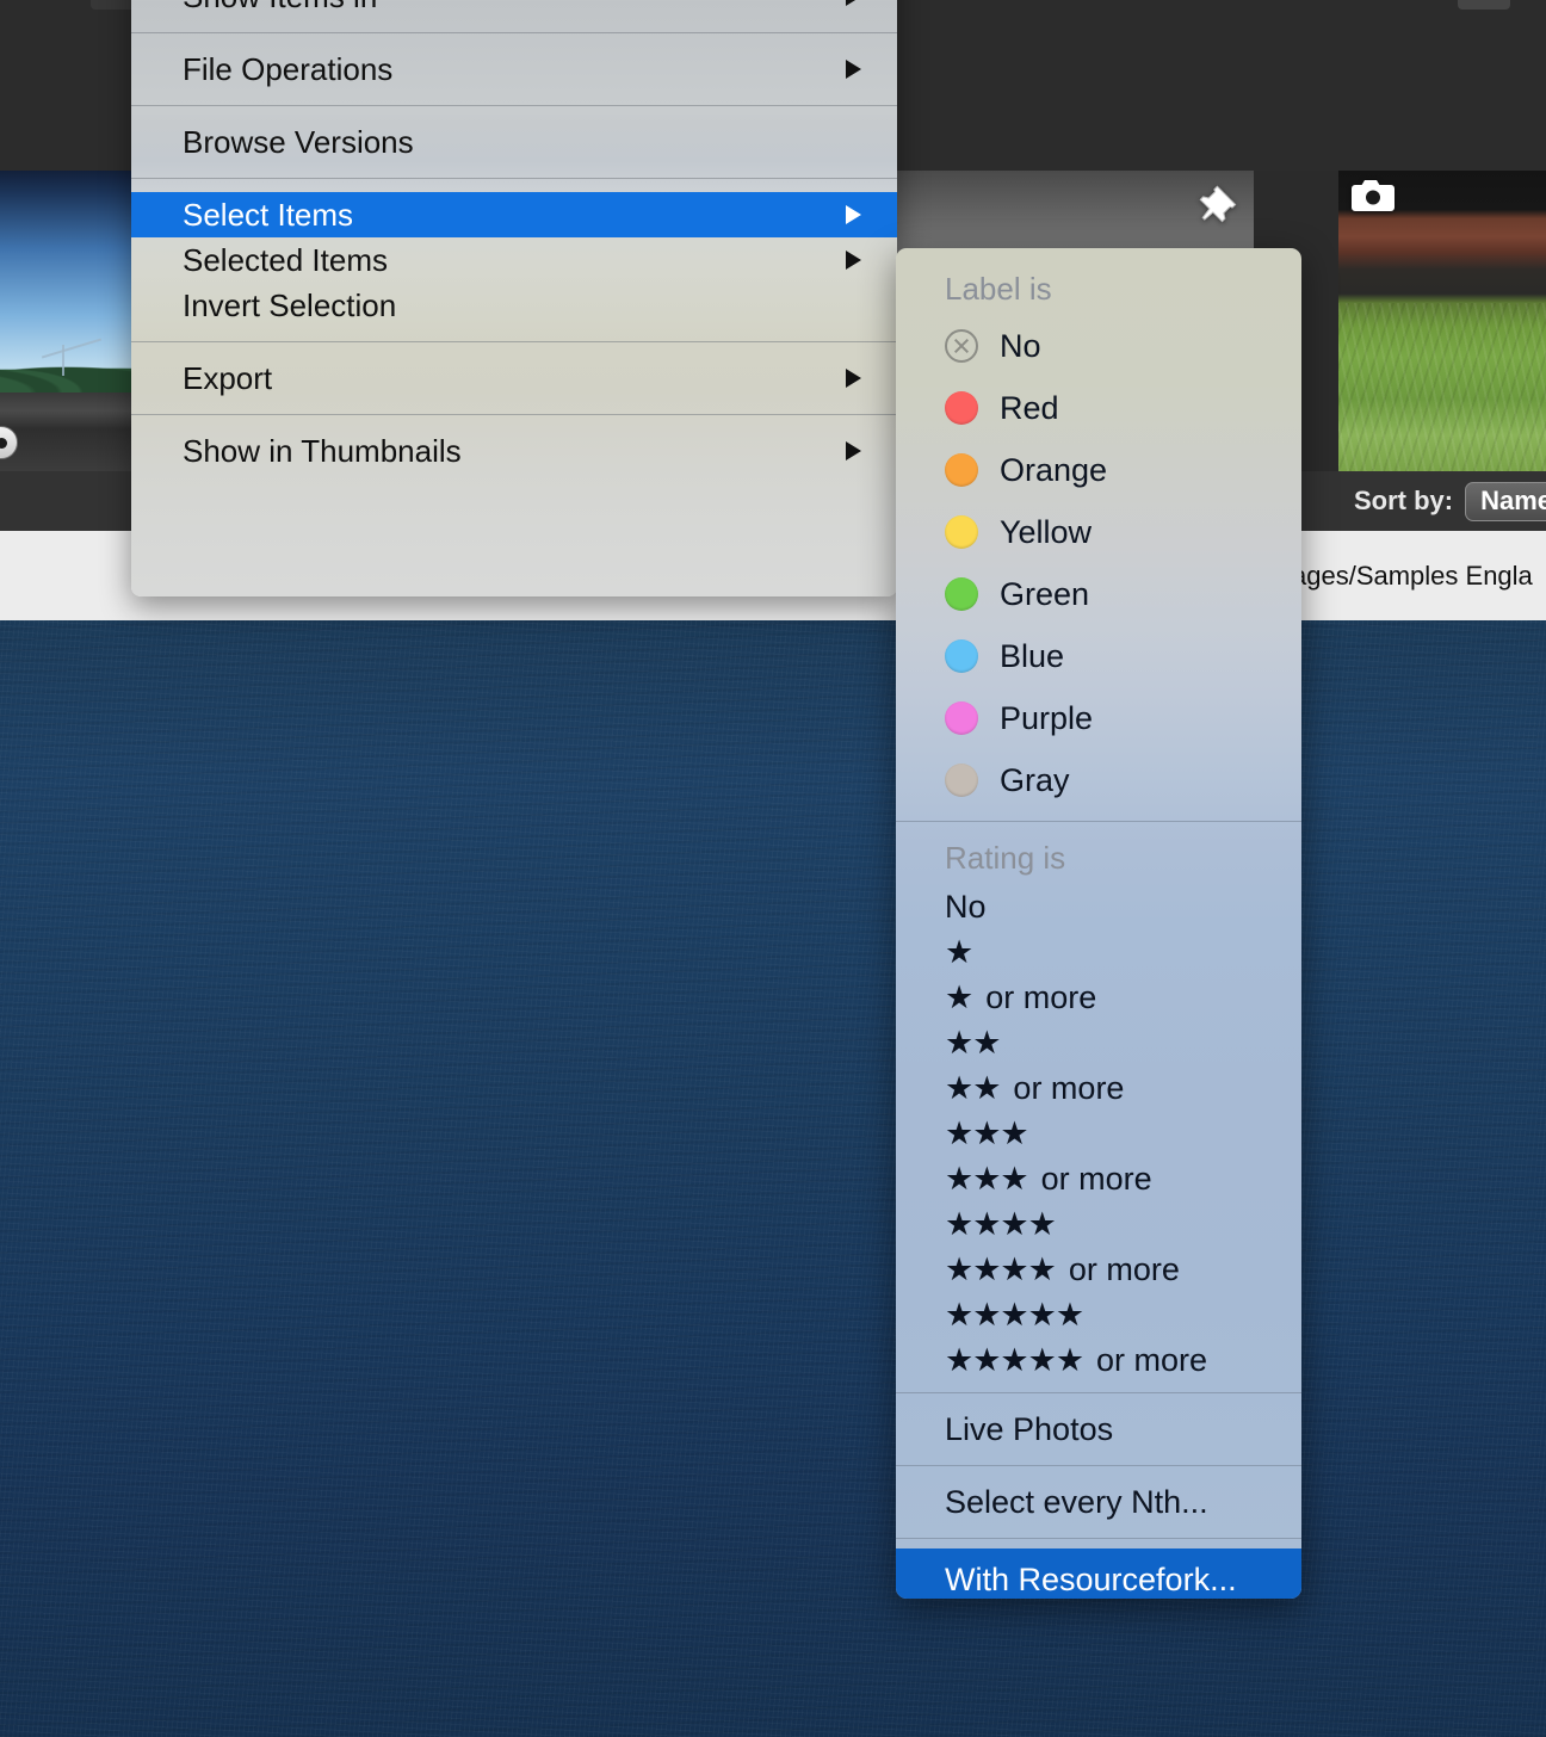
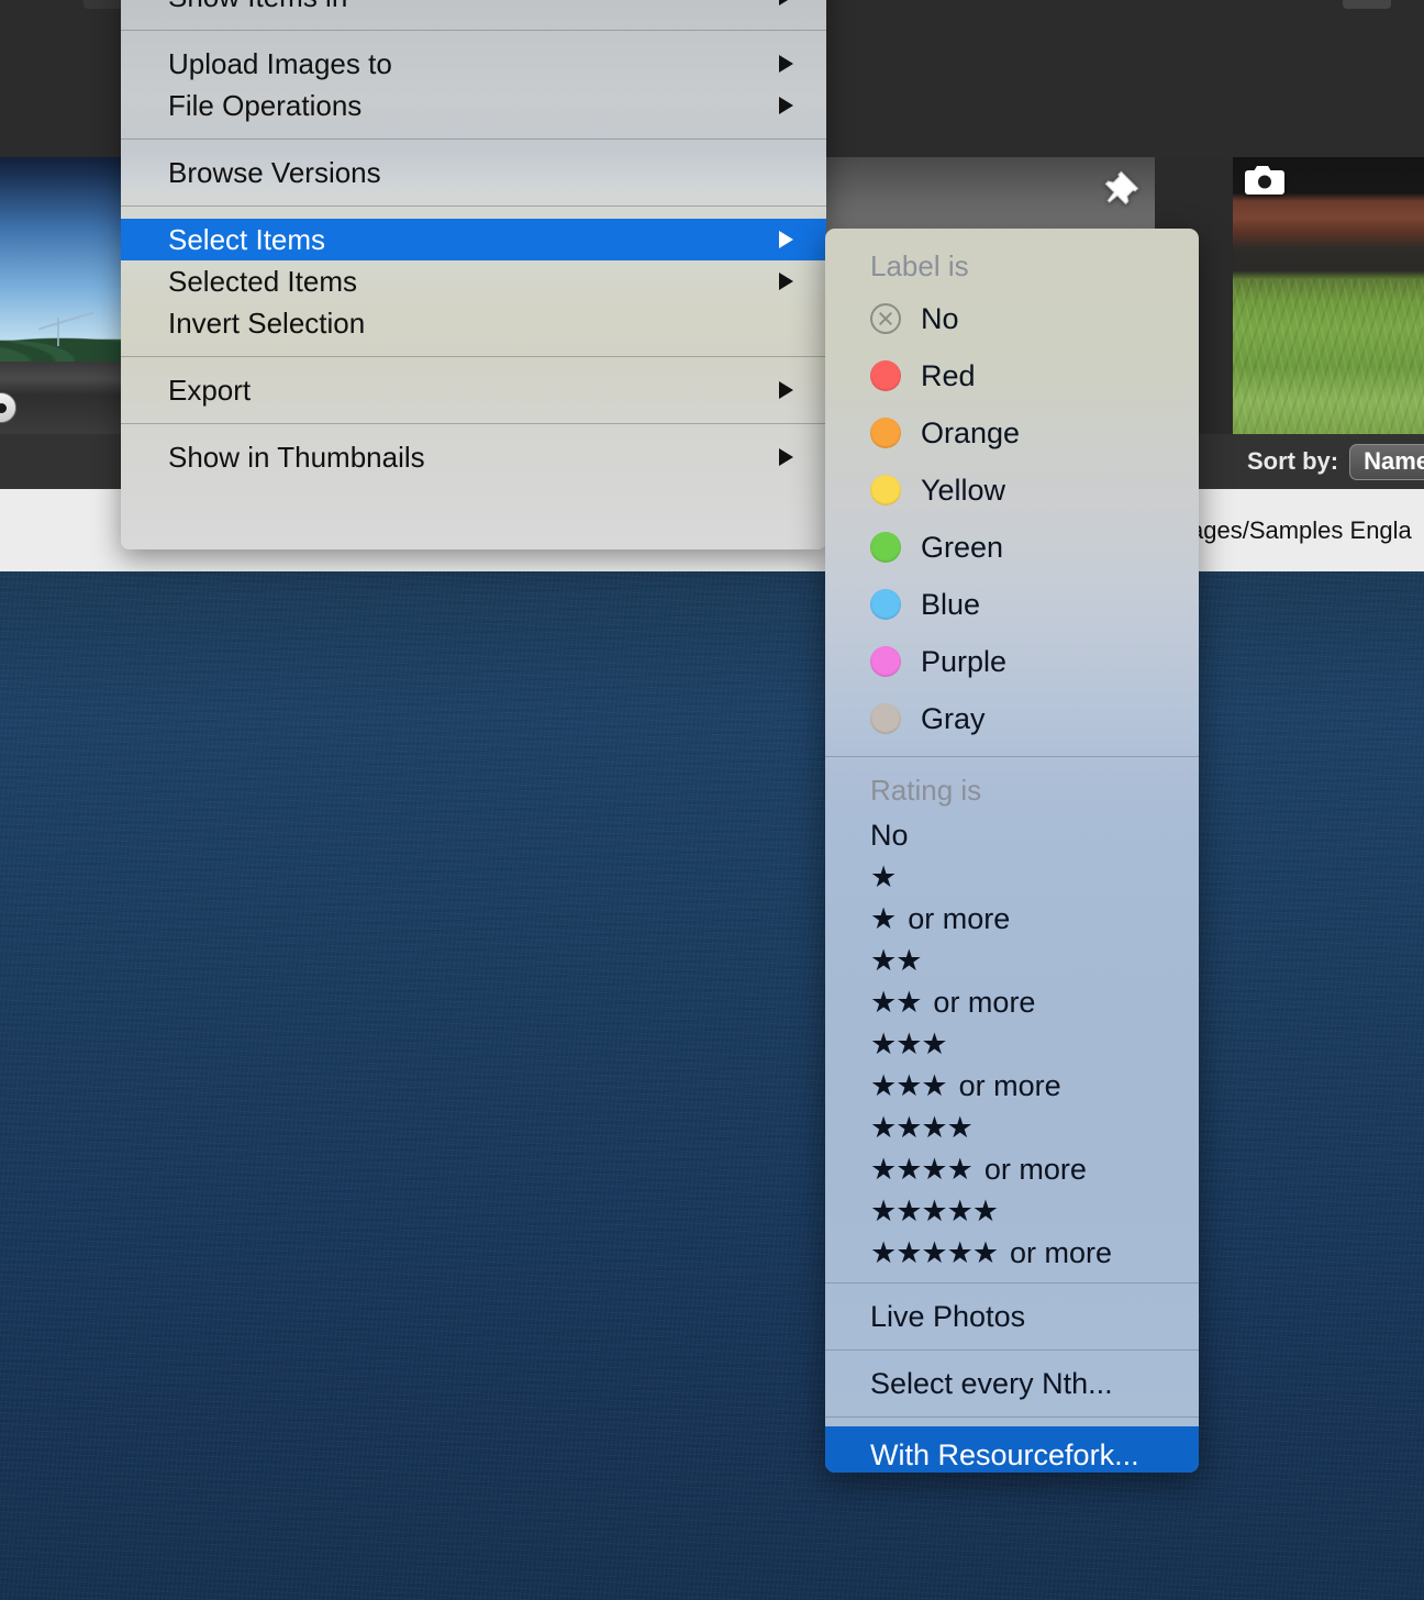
  Sort by:
  Name
  ges/Samples Engla
+ Upload Images to
  File Operations
  Browse Versions
  Select Items
  Selected Items
  Invert Selection
  Export
  Show in Thumbnails
  Label is
  No
  Red
  Orange
  Yellow
  Green
  Blue
  Purple
  Gray
  Rating is
  No
  ★
  ★
  or more
  ★★
  ★★
  or more
  ★★★
  ★★★
  or more
  ★★★★
  ★★★★
  or more
  ★★★★★
  ★★★★★
  or more
  Live Photos
  Select every Nth...
  With Resourcefork...
